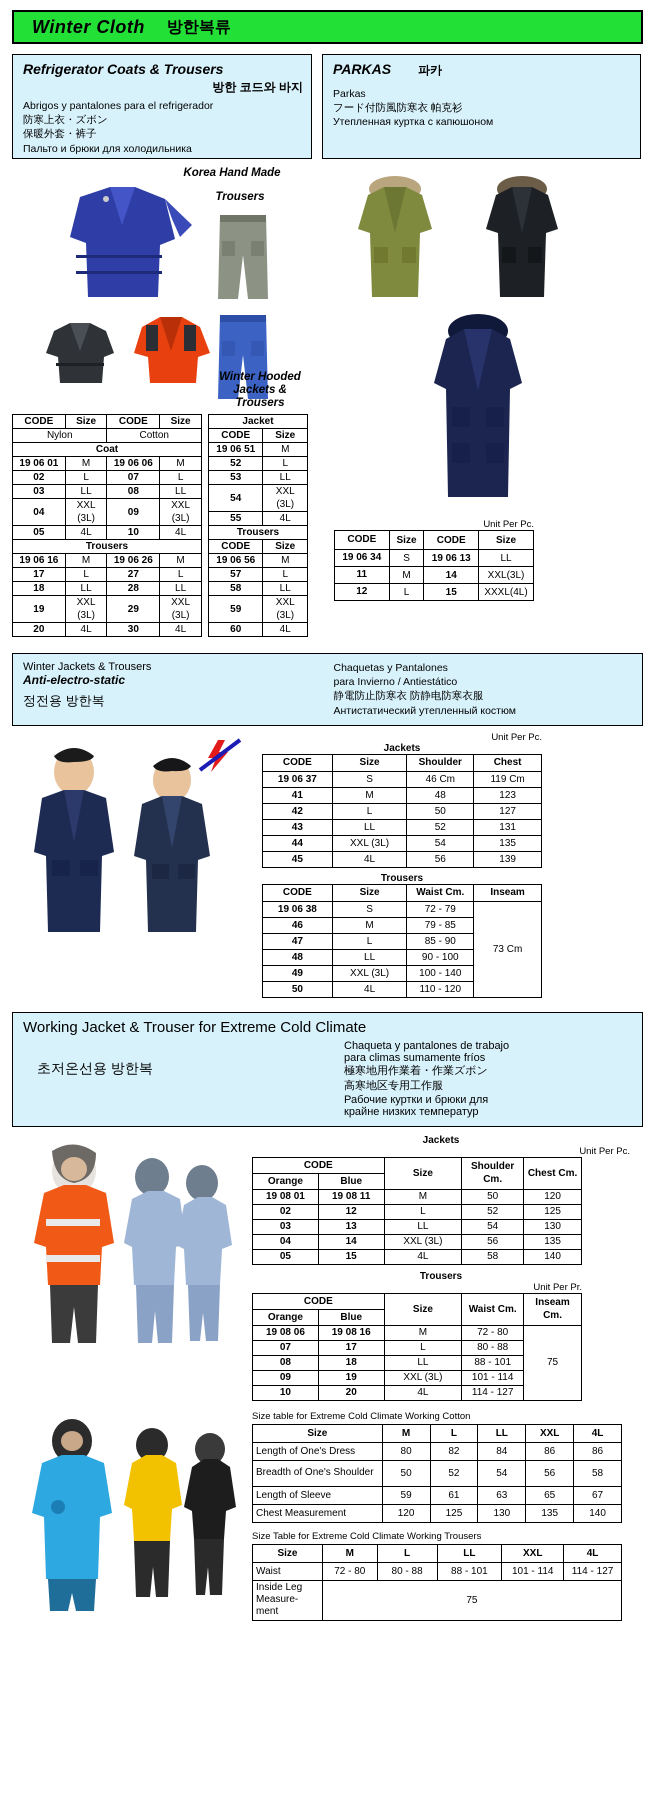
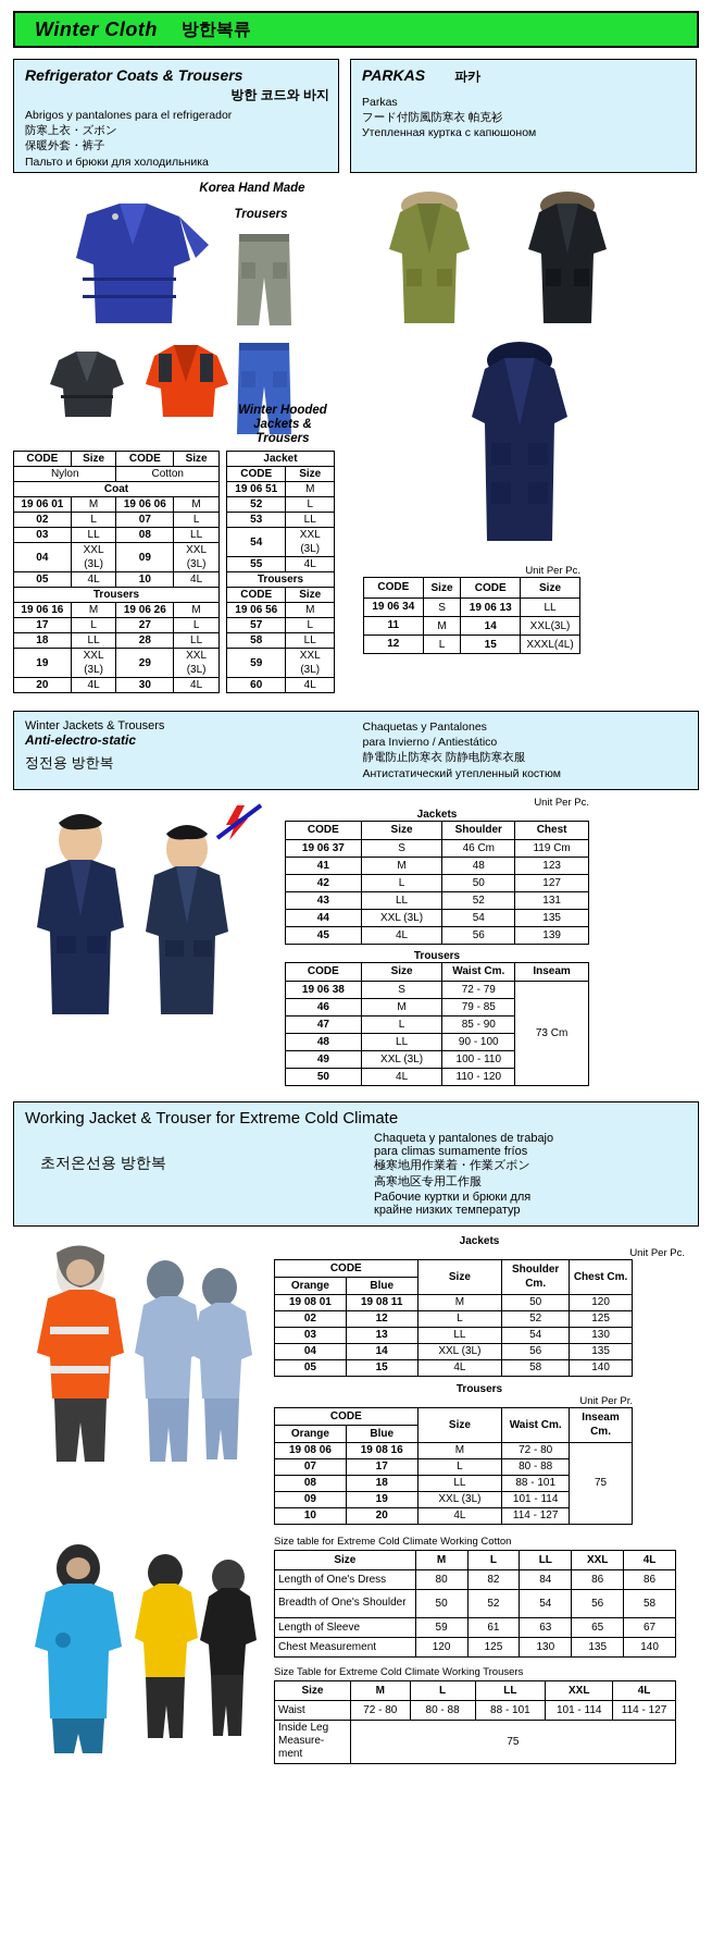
  Winter Cloth
  방한복류
  Refrigerator Coats & Trousers
  방한 코드와 바지
  Abrigos y pantalones para el refrigerador
  防寒上衣・ズボン
  保暖外套・裤子
  Пальто и брюки для холодильника
  Korea Hand Made
  Trousers
  Winter Hooded Jackets & Trousers
  CODE	Size	CODE	Size
  Nylon	Cotton
  Coat
  19 06 01	M	19 06 06	M
  02	L	07	L
  03	LL	08	LL
  04	XXL (3L)	09	XXL (3L)
  05	4L	10	4L
  Trousers
  19 06 16	M	19 06 26	M
  17	L	27	L
  18	LL	28	LL
  19	XXL (3L)	29	XXL (3L)
  20	4L	30	4L
  Jacket
  CODE	Size
  19 06 51	M
  52	L
  53	LL
  54	XXL (3L)
  55	4L
  Trousers
  CODE	Size
  19 06 56	M
  57	L
  58	LL
  59	XXL (3L)
  60	4L
  PARKAS 파카
  Parkas
  フード付防風防寒衣 帕克衫
  Утепленная куртка с капюшоном
  Unit Per Pc.
  CODE	Size	CODE	Size
  19 06 34	S	19 06 13	LL
  11	M	14	XXL(3L)
  12	L	15	XXXL(4L)
  Winter Jackets & Trousers
  Anti-electro-static
  정전용 방한복
  Chaquetas y Pantalones
  para Invierno / Antiestático
  静電防止防寒衣 防静电防寒衣服
  Антистатический утепленный костюм
  Unit Per Pc.
  Jackets
  CODE	Size	Shoulder	Chest
  19 06 37	S	46 Cm	119 Cm
  41	M	48	123
  42	L	50	127
  43	LL	52	131
  44	XXL (3L)	54	135
  45	4L	56	139
  Trousers
  CODE	Size	Waist Cm.	Inseam
  19 06 38	S	72 - 79	73 Cm
  46	M	79 - 85
  47	L	85 - 90
  48	LL	90 - 100
- 49	XXL (3L)	100 - 140
+ 49	XXL (3L)	100 - 110
  50	4L	110 - 120
  Working Jacket & Trouser for Extreme Cold Climate
  초저온선용 방한복
  Chaqueta y pantalones de trabajo
  para climas sumamente fríos
  極寒地用作業着・作業ズボン
  高寒地区专用工作服
  Рабочие куртки и брюки для
  крайне низких температур
  Jackets
  Unit Per Pc.
  CODE	Size	Shoulder Cm.	Chest Cm.
  Orange	Blue
  19 08 01	19 08 11	M	50	120
  02	12	L	52	125
  03	13	LL	54	130
  04	14	XXL (3L)	56	135
  05	15	4L	58	140
  Trousers
  Unit Per Pr.
  CODE	Size	Waist Cm.	Inseam Cm.
  Orange	Blue
  19 08 06	19 08 16	M	72 - 80	75
  07	17	L	80 - 88
  08	18	LL	88 - 101
  09	19	XXL (3L)	101 - 114
  10	20	4L	114 - 127
  Size table for Extreme Cold Climate Working Cotton
  Size	M	L	LL	XXL	4L
  Length of One's Dress	80	82	84	86	86
  Breadth of One's Shoulder	50	52	54	56	58
  Length of Sleeve	59	61	63	65	67
  Chest Measurement	120	125	130	135	140
  Size Table for Extreme Cold Climate Working Trousers
  Size	M	L	LL	XXL	4L
  Waist	72 - 80	80 - 88	88 - 101	101 - 114	114 - 127
  Inside Leg Measure-ment	75
